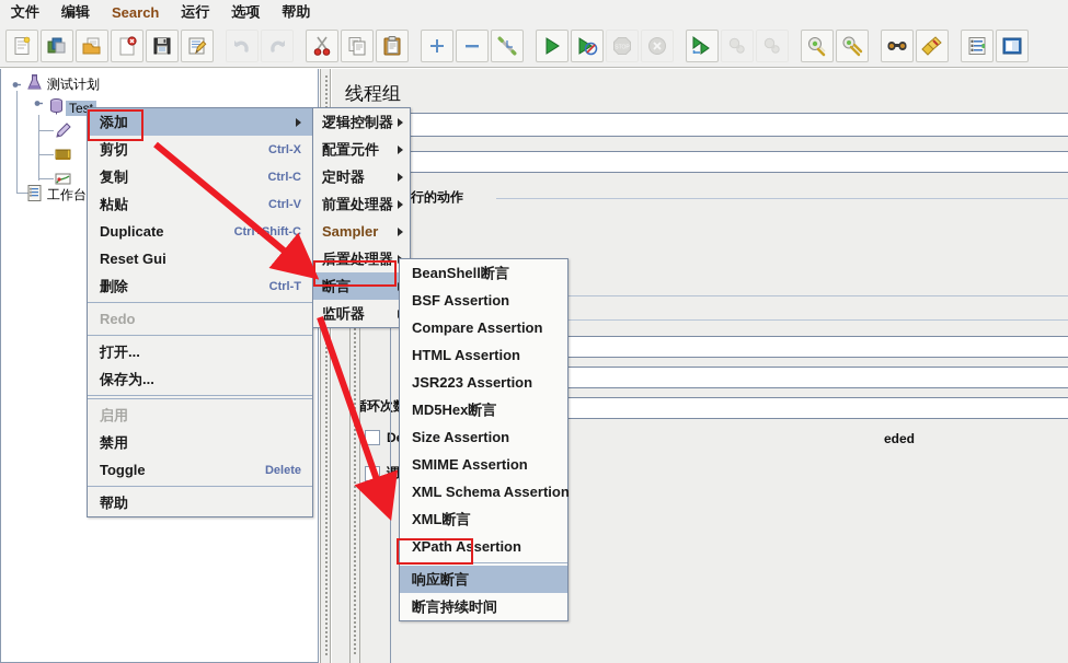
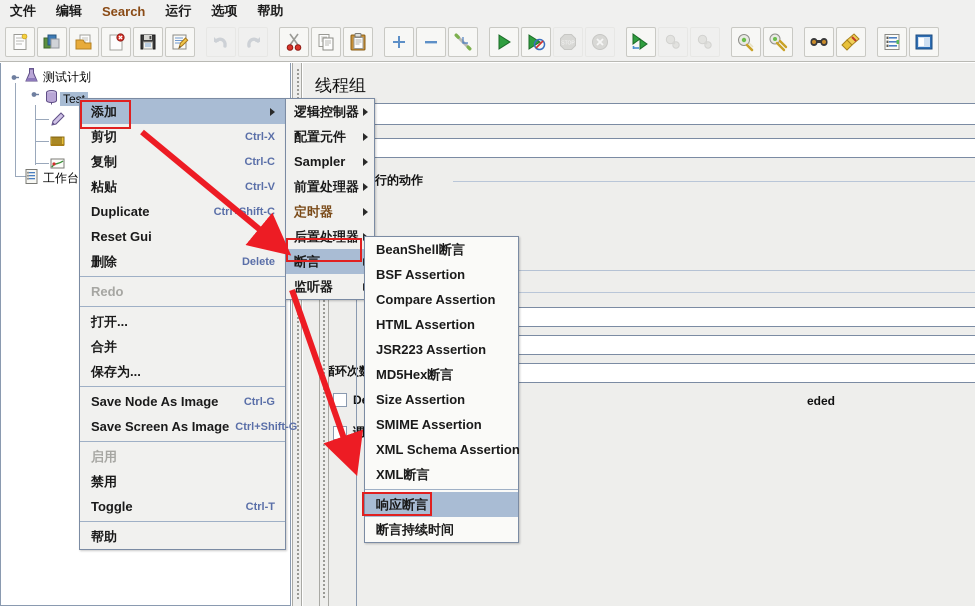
  文件
  编辑
  Search
  运行
  选项
  帮助
  测试计划
  工作台
  线程组
  循环次
  eded
  调
  添加
  剪切
  Ctrl-X
  复制
  Ctrl-C
  粘贴
  Ctrl-V
  Duplicate
  Ctrlhift-C
  Reset Gui
  删除
- Ctrl-T
+ Delete
  Redo
  打开...
+ 合并
  保存为...
+ Save Node As Image
+ Ctrl-G
+ Save Screen As Image
+ Ctrl+Shift-G
  启用
  禁用
  Toggle
- Delete
+ Ctrl-T
  帮助
  逻辑控制器
  配置元件
- 定时器
+ Sampler
  前置处理器
- Sampler
+ 定时器
  后置处理器
  断言
  监听器
  BeanShell断言
  BSF Assertion
  Compare Assertion
  HTML Assertion
  JSR223 Assertion
  MD5Hex断言
  Size Assertion
  SMIME Assertion
  XML Schema Assertion
  XML断言
- XPath Assertion
  响应断言
  断言持续时间
